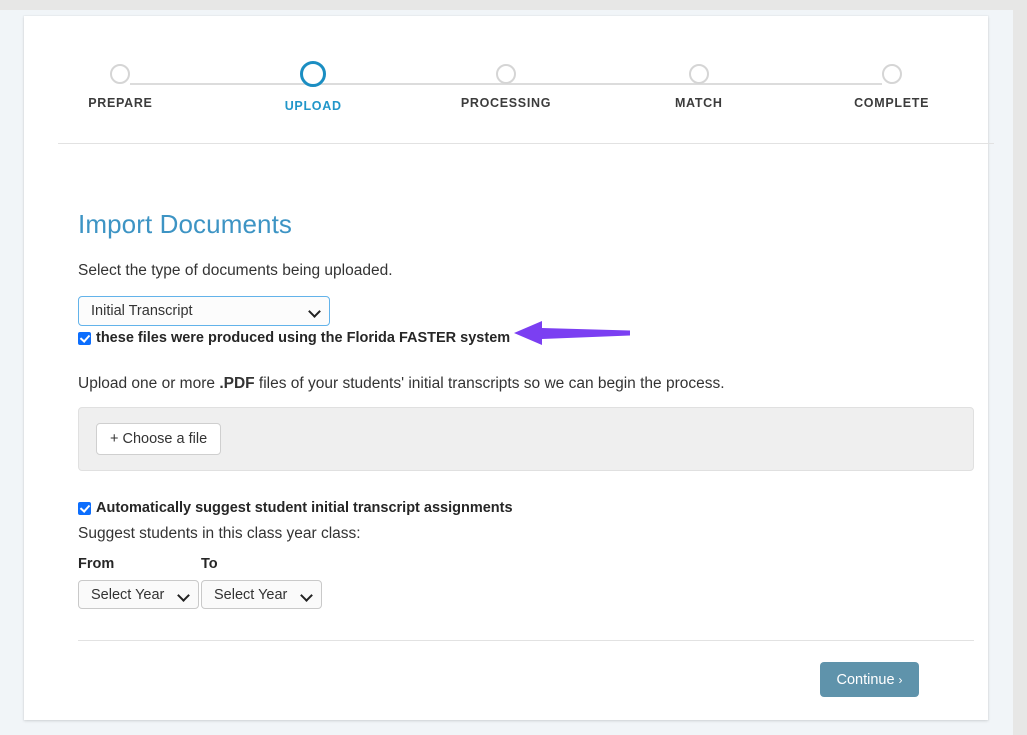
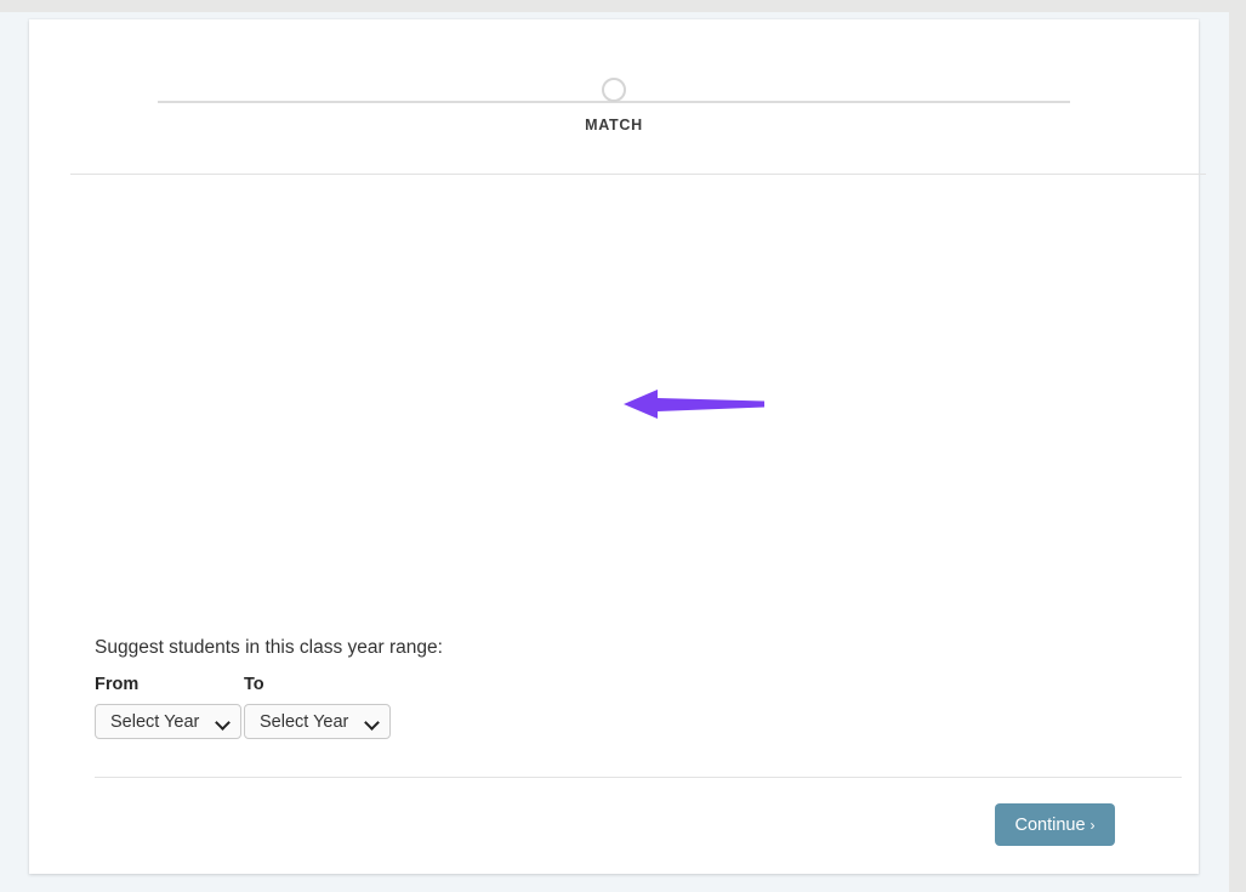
- PREPARE
- UPLOAD
- PROCESSING
  MATCH
- COMPLETE
- Import Documents
- Select the type of documents being uploaded.
- Initial Transcript
- these files were produced using the Florida FASTER system
- Upload one or more .PDF files of your students' initial transcripts so we can begin the process.
- + Choose a file
- Automatically suggest student initial transcript assignments
- Suggest students in this class year class:
+ Suggest students in this class year range:
  From
  To
  Select Year
  Select Year
  Continue
  ›
